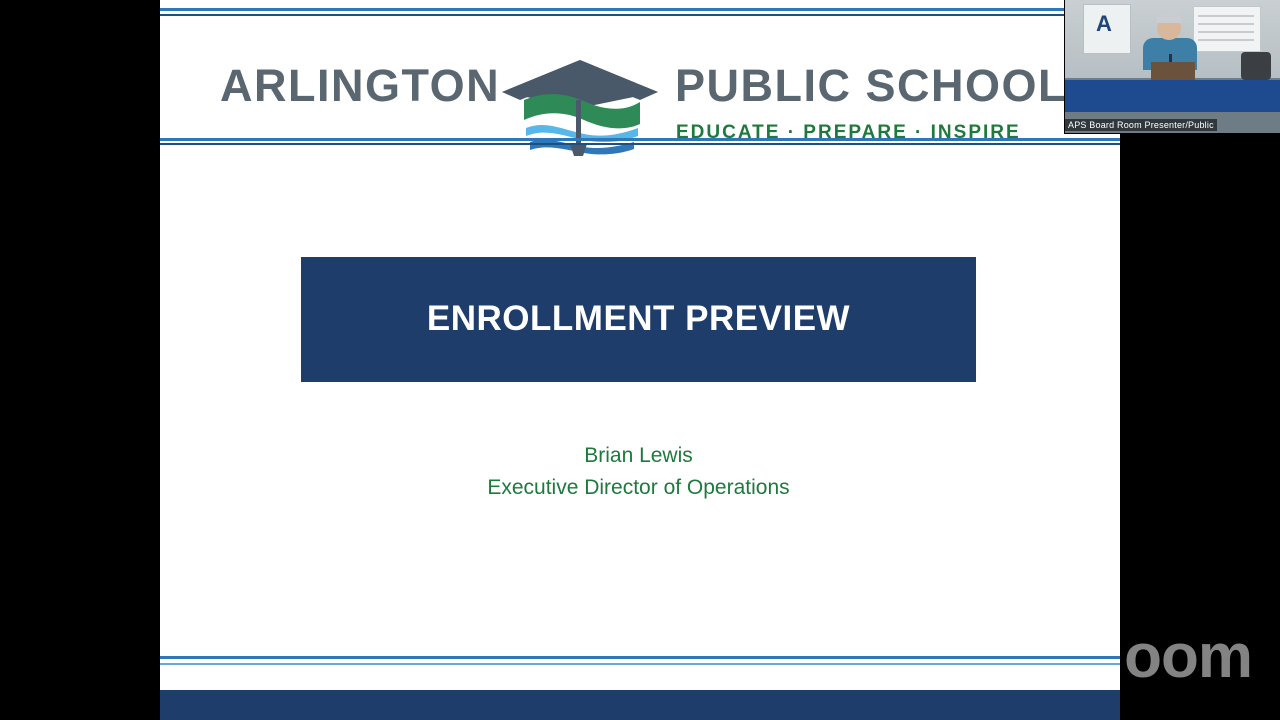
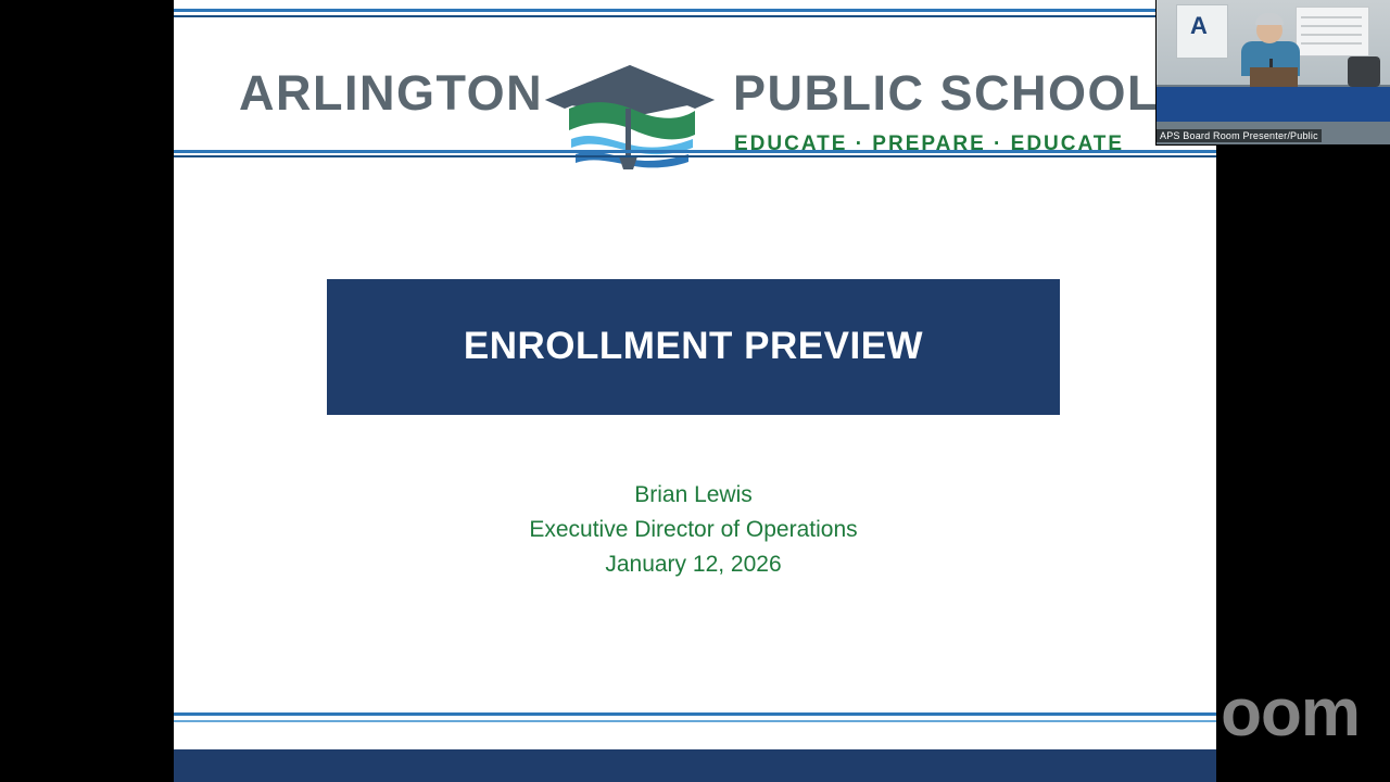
  ARLINGTON
  PUBLIC SCHOOL
- EDUCATE · PREPARE · INSPIRE
+ EDUCATE · PREPARE · EDUCATE
  ENROLLMENT PREVIEW
  Brian Lewis
  Executive Director of Operations
+ January 12, 2026
  oom
  A
  APS Board Room Presenter/Public
